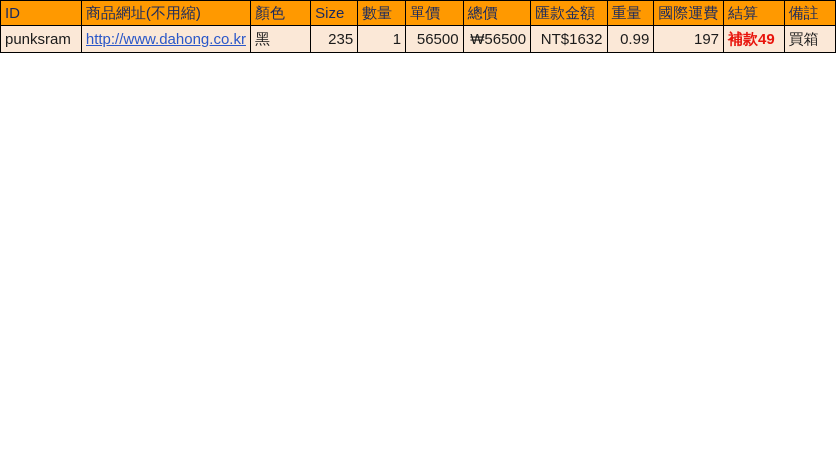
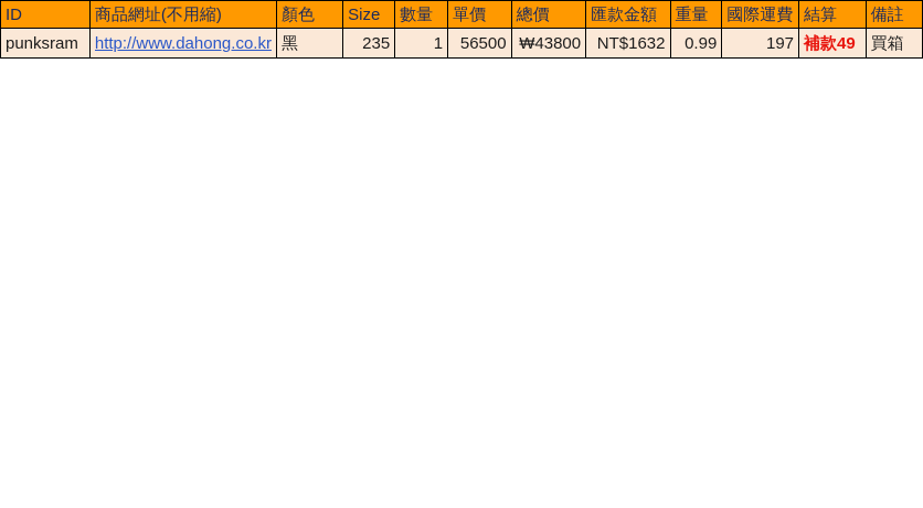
  ID	商品網址(不用縮)	顏色	Size	數量	單價	總價	匯款金額	重量	國際運費	結算	備註
- punksram	http://www.dahong.co.kr	黑	235	1	56500	₩56500	NT$1632	0.99	197	補款49	買箱
+ punksram	http://www.dahong.co.kr	黑	235	1	56500	₩43800	NT$1632	0.99	197	補款49	買箱
